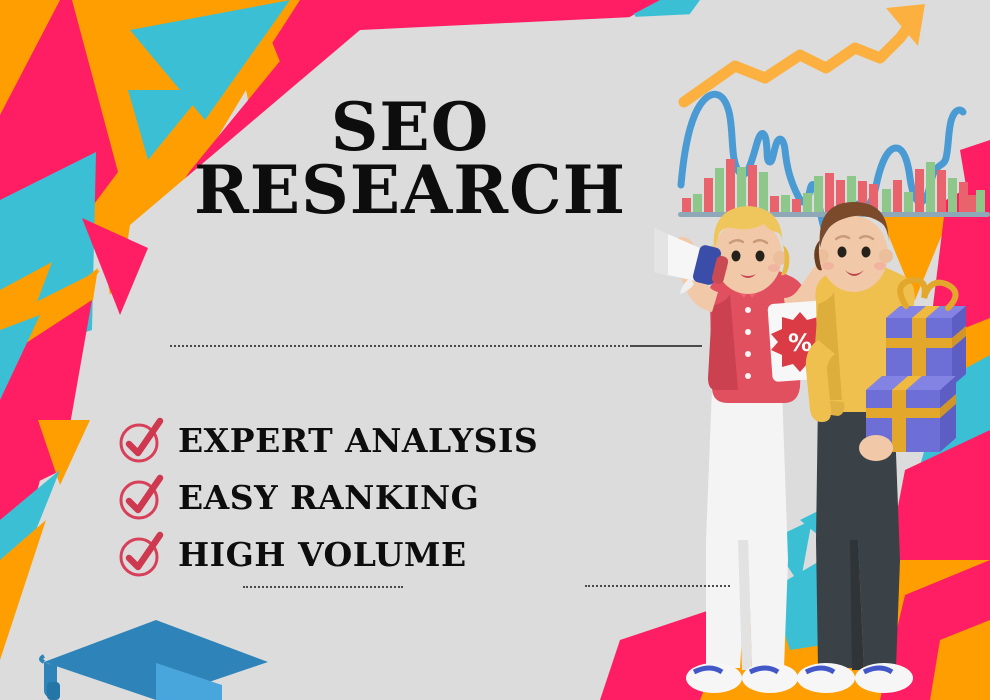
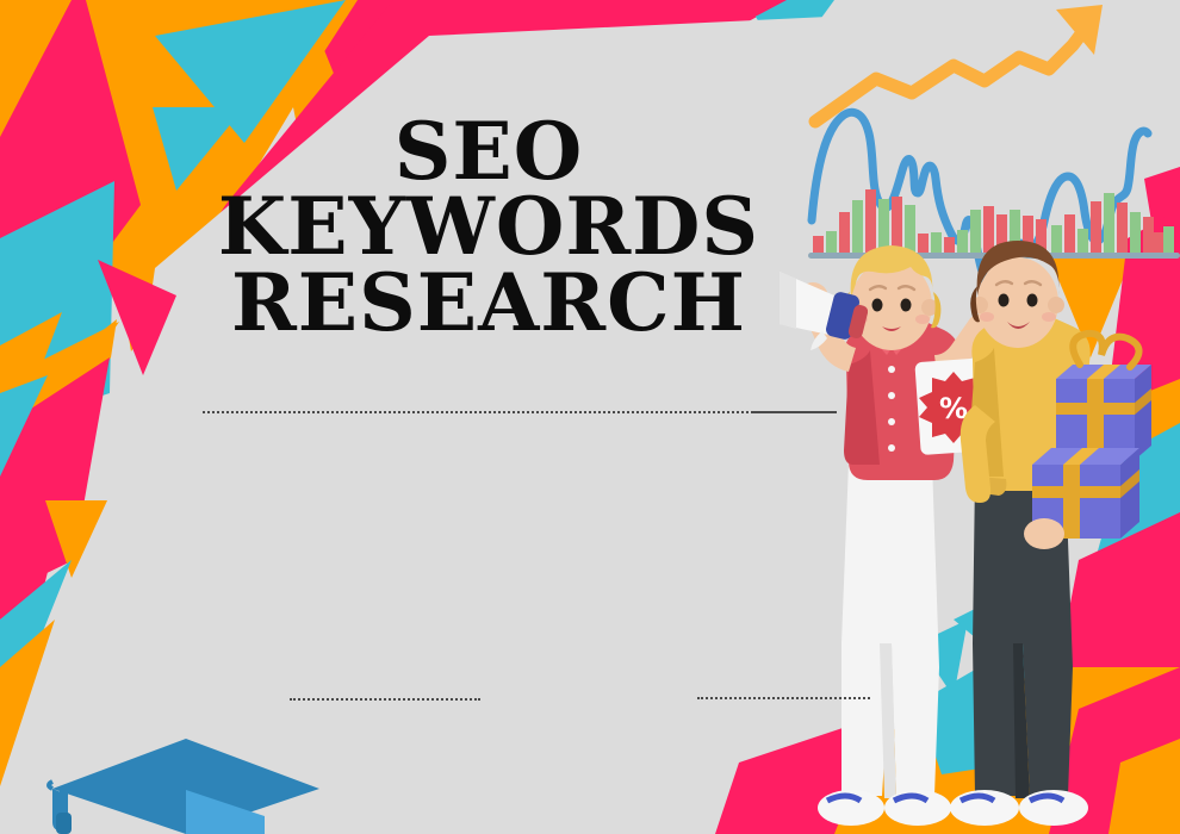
  %
  SEO
+ KEYWORDS
  RESEARCH
- EXPERT ANALYSIS
- EASY RANKING
- HIGH VOLUME
